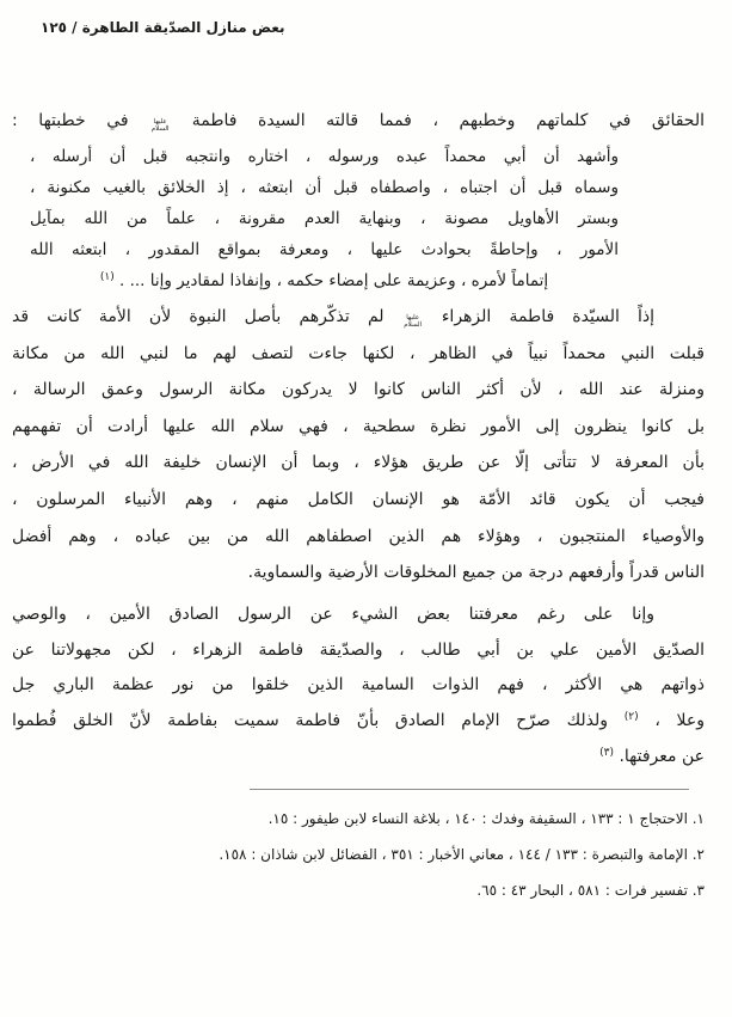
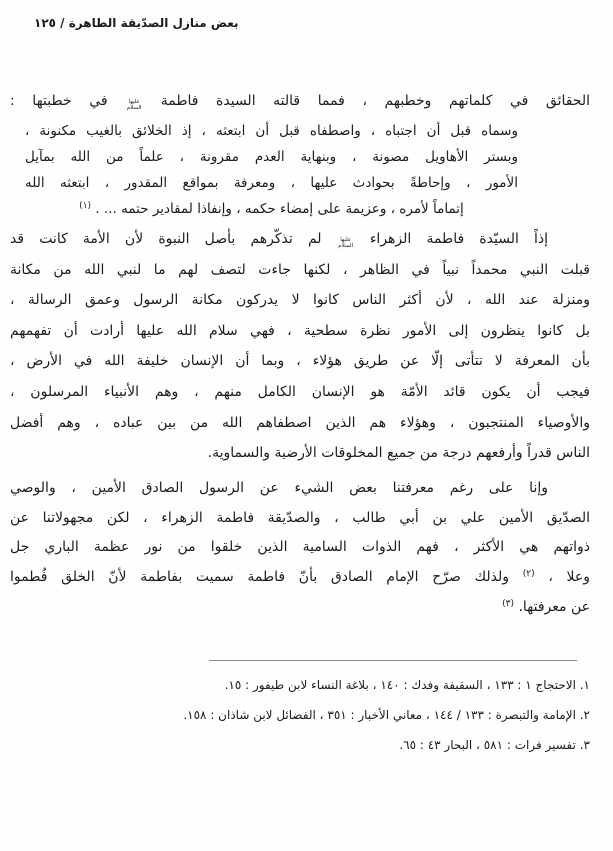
  بعض منازل الصدّيقة الطاهرة / ١٢٥
  الحقائق في كلماتهم وخطبهم ، فمما قالته السيدة فاطمة في خطبتها :
- وأشهد أن أبي محمداً عبده ورسوله ، اختاره وانتجبه قبل أن أرسله ،
  وسماه قبل أن اجتباه ، واصطفاه قبل أن ابتعثه ، إذ الخلائق بالغيب مكنونة ،
  وبستر الأهاويل مصونة ، وبنهاية العدم مقرونة ، علماً من الله بمآيل
  الأمور ، وإحاطةً بحوادث عليها ، ومعرفة بمواقع المقدور ، ابتعثه الله
- إتماماً لأمره ، وعزيمة على إمضاء حكمه ، وإنفاذا لمقادير وإنا ... . (١)
+ إتماماً لأمره ، وعزيمة على إمضاء حكمه ، وإنفاذا لمقادير حتمه ... . (١)
  إذاً السيّدة فاطمة الزهراء لم تذكّرهم بأصل النبوة لأن الأمة كانت قد
  قبلت النبي محمداً نبياً في الظاهر ، لكنها جاءت لتصف لهم ما لنبي الله من مكانة
  ومنزلة عند الله ، لأن أكثر الناس كانوا لا يدركون مكانة الرسول وعمق الرسالة ،
  بل كانوا ينظرون إلى الأمور نظرة سطحية ، فهي سلام الله عليها أرادت أن تفهمهم
  بأن المعرفة لا تتأتى إلّا عن طريق هؤلاء ، وبما أن الإنسان خليفة الله في الأرض ،
  فيجب أن يكون قائد الأمّة هو الإنسان الكامل منهم ، وهم الأنبياء المرسلون ،
  والأوصياء المنتجبون ، وهؤلاء هم الذين اصطفاهم الله من بين عباده ، وهم أفضل
  الناس قدراً وأرفعهم درجة من جميع المخلوقات الأرضية والسماوية.
  وإنا على رغم معرفتنا بعض الشيء عن الرسول الصادق الأمين ، والوصي
  الصدّيق الأمين علي بن أبي طالب ، والصدّيقة فاطمة الزهراء ، لكن مجهولاتنا عن
  ذواتهم هي الأكثر ، فهم الذوات السامية الذين خلقوا من نور عظمة الباري جل
  وعلا ، (٢) ولذلك صرّح الإمام الصادق بأنّ فاطمة سميت بفاطمة لأنّ الخلق فُطموا
  عن معرفتها. (٣)
  ١. الاحتجاج ١ : ١٣٣ ، السقيفة وفدك : ١٤٠ ، بلاغة النساء لابن طيفور : ١٥.
  ٢. الإمامة والتبصرة : ١٣٣ / ١٤٤ ، معاني الأخبار : ٣٥١ ، الفضائل لابن شاذان : ١٥٨.
  ٣. تفسير فرات : ٥٨١ ، البحار ٤٣ : ٦٥.
